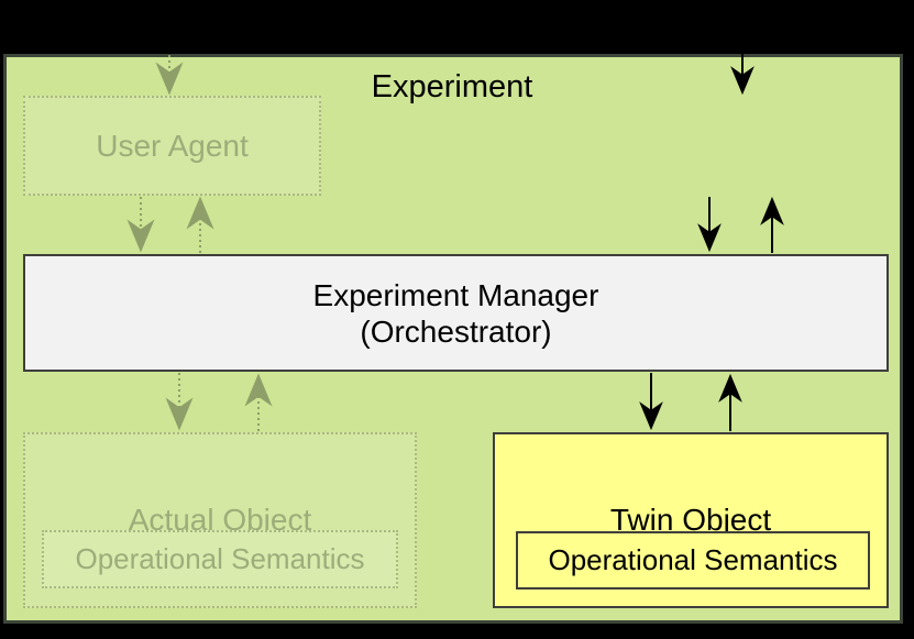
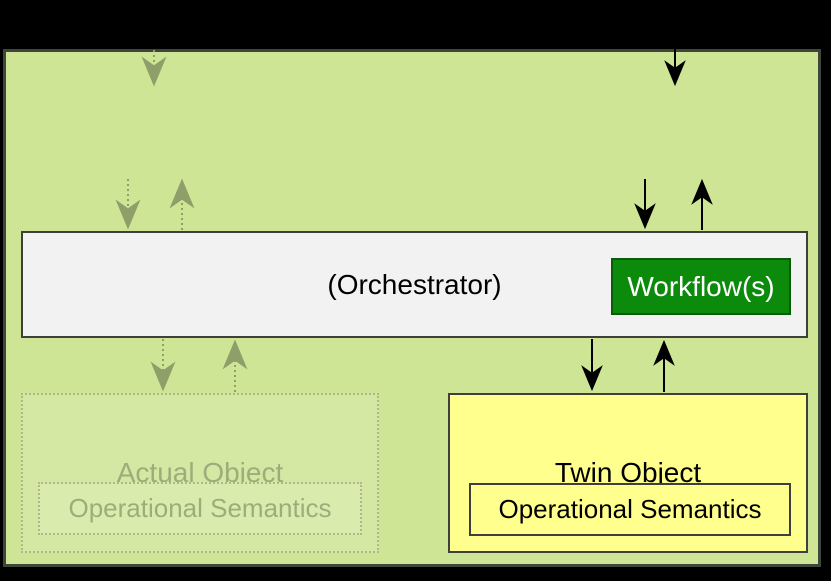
- Experiment
- User Agent
- Experiment Manager
  (Orchestrator)
+ Workflow(s)
  Actual Object
  Operational Semantics
  Twin Object
  Operational Semantics
